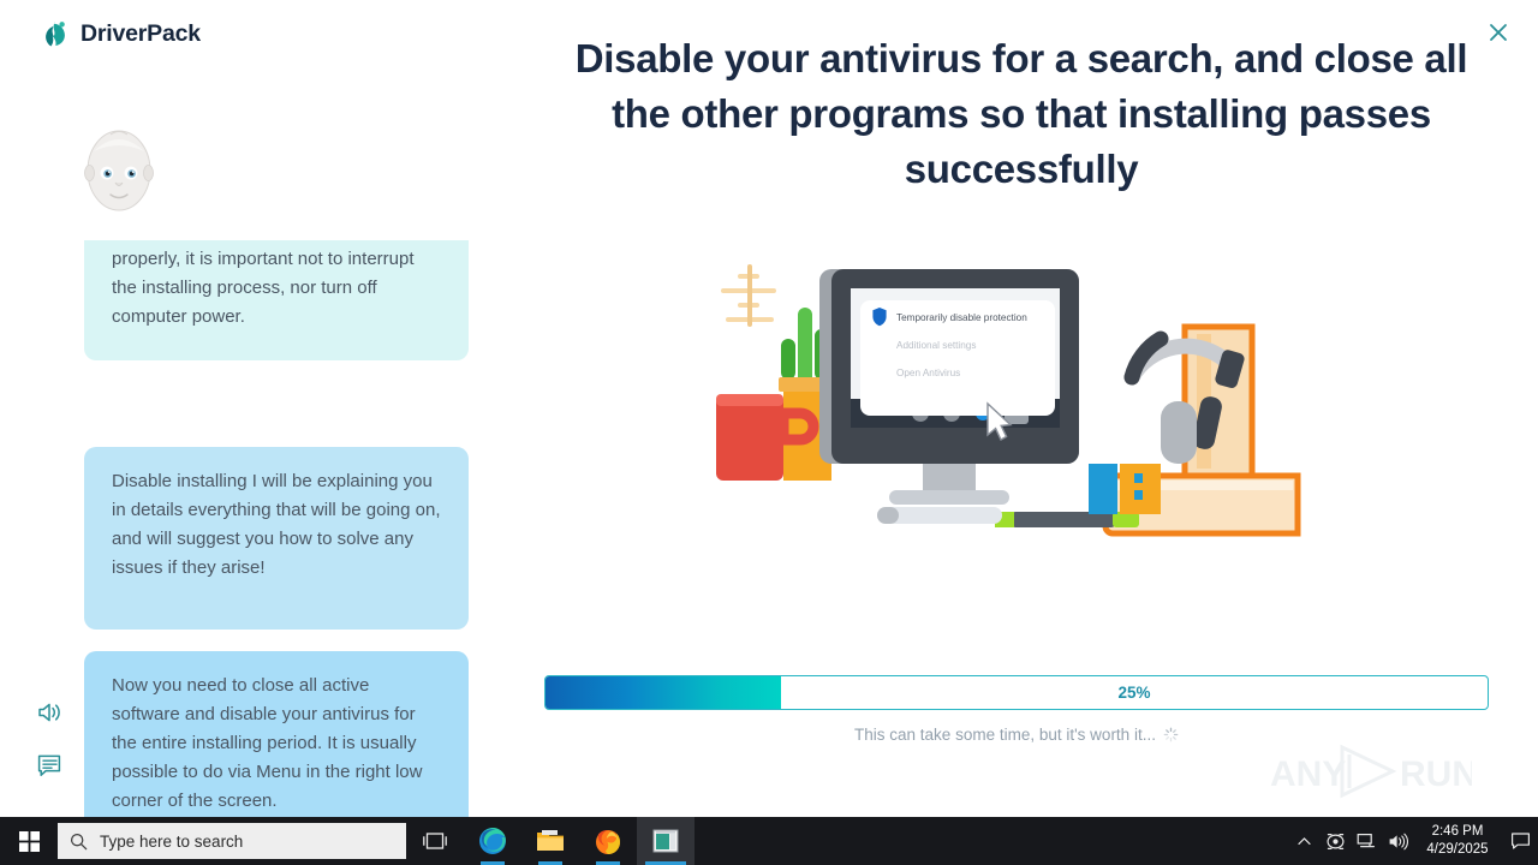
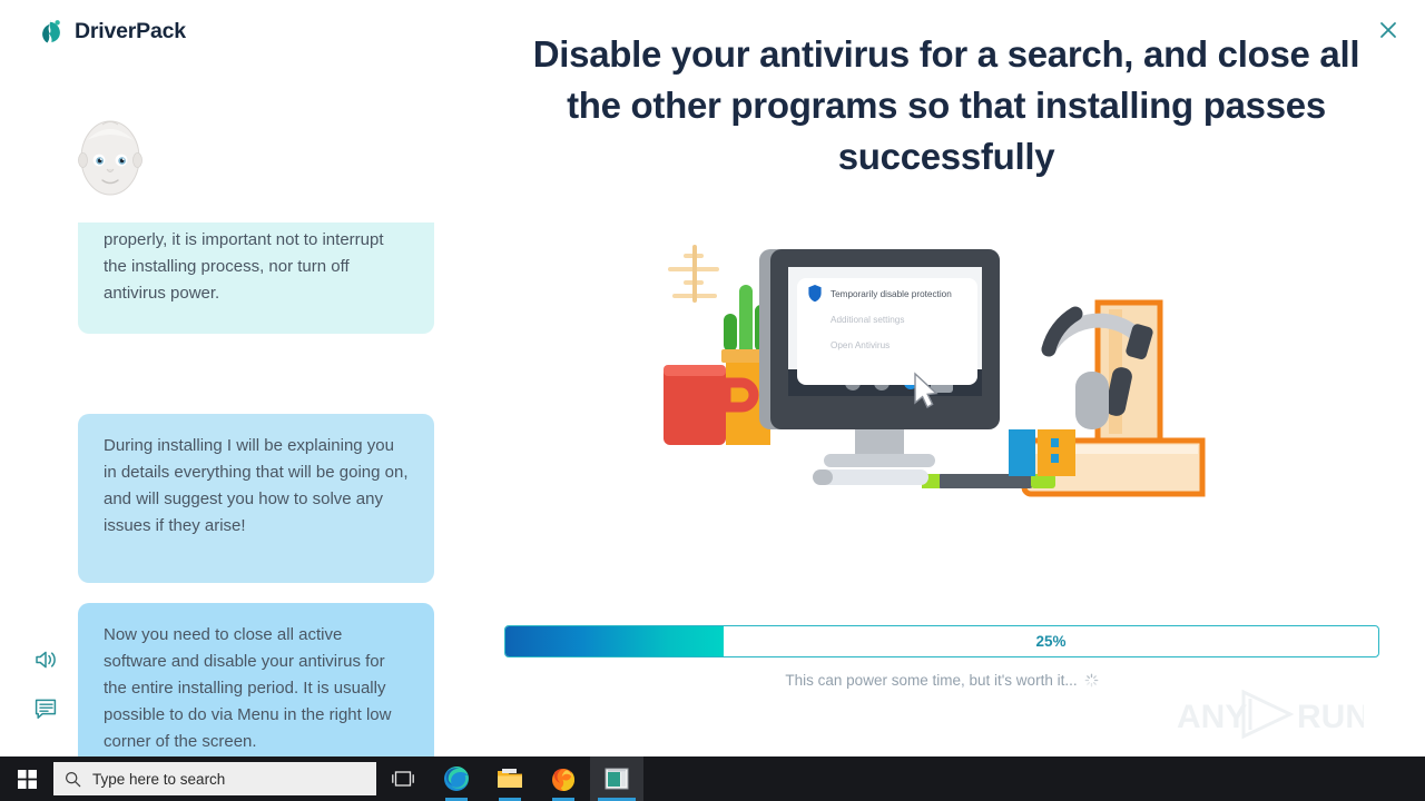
  DriverPack
- properly, it is important not to interrupt the installing process, nor turn off computer power.
+ properly, it is important not to interrupt the installing process, nor turn off antivirus power.
- Disable installing I will be explaining you in details everything that will be going on, and will suggest you how to solve any issues if they arise!
+ During installing I will be explaining you in details everything that will be going on, and will suggest you how to solve any issues if they arise!
  Now you need to close all active software and disable your antivirus for the entire installing period. It is usually possible to do via Menu in the right low corner of the screen.
  Disable your antivirus for a search, and close all the other programs so that installing passes successfully
  Temporarily disable protection
  Additional settings
  Open Antivirus
  25%
- This can take some time, but it's worth it...
+ This can power some time, but it's worth it...
  Type here to search
- 2:46 PM
- 4/29/2025
